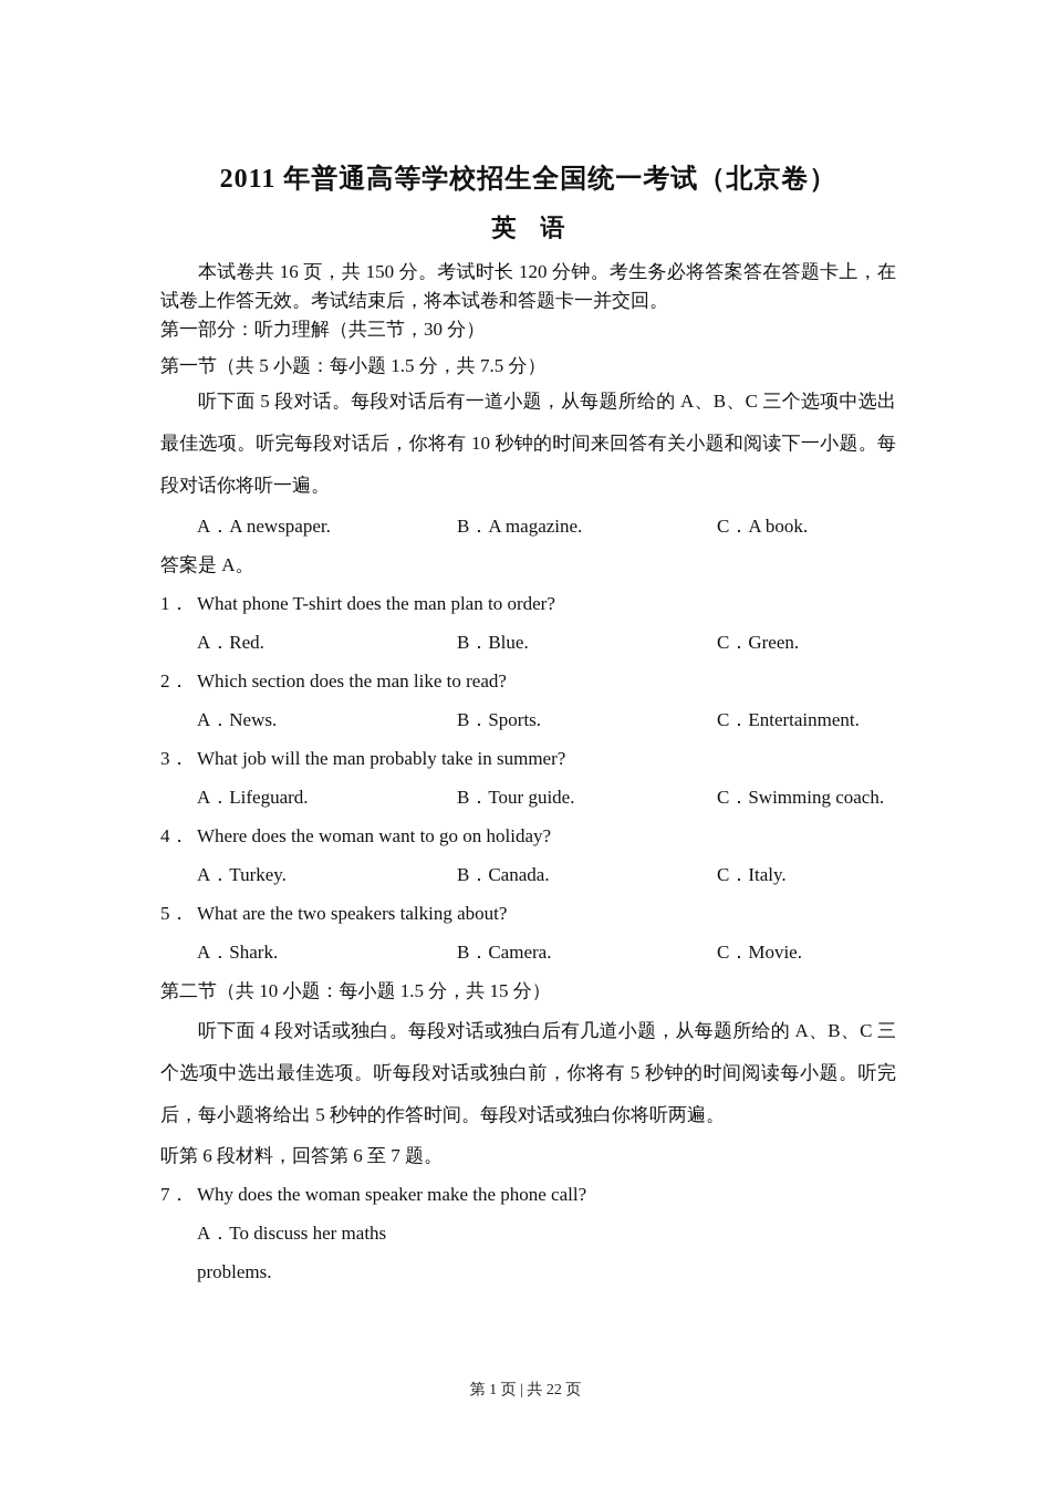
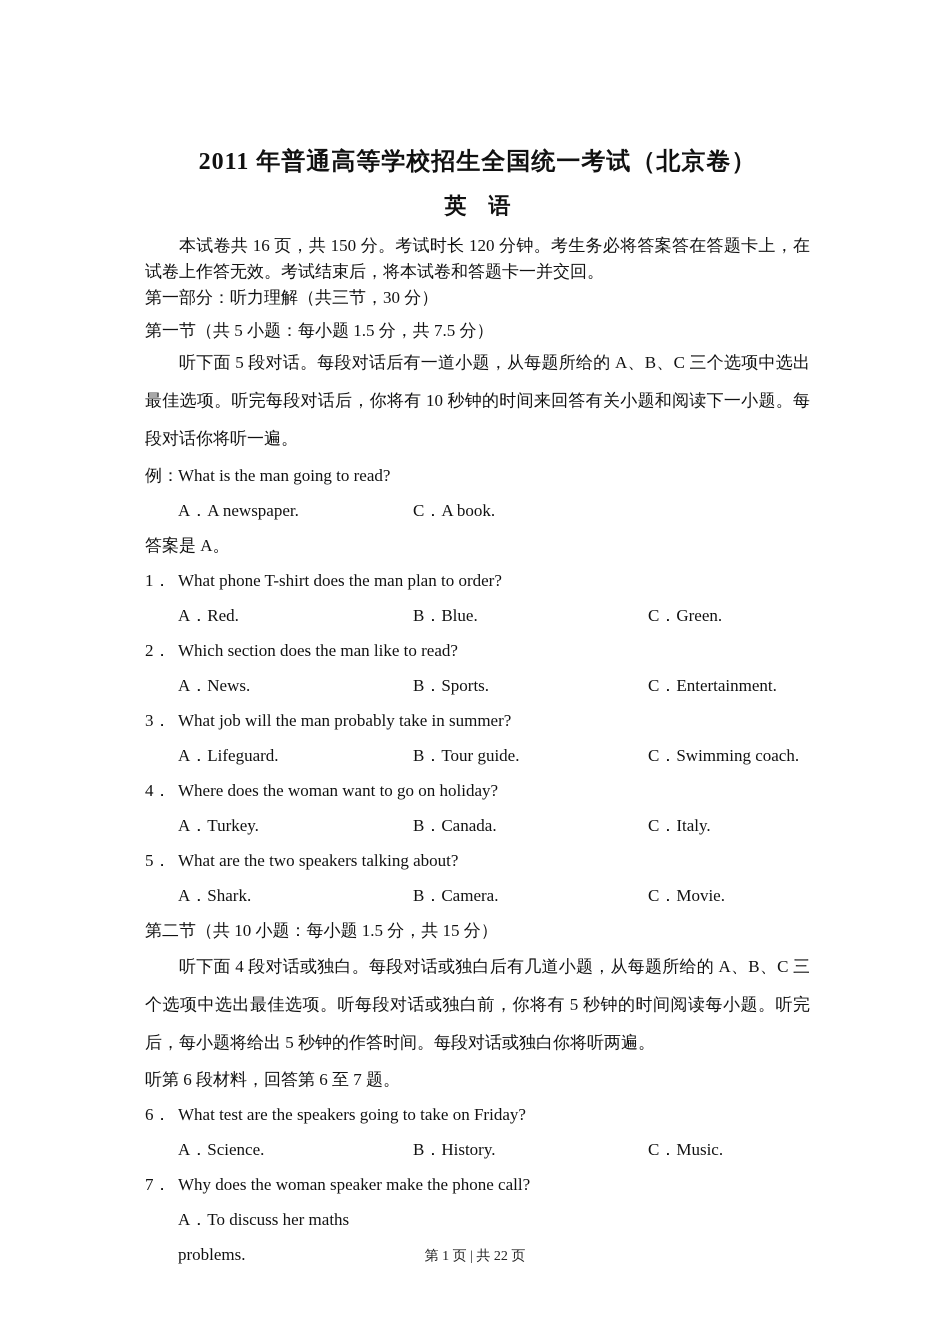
  2011 年普通高等学校招生全国统一考试（北京卷）
  英 语
  本试卷共 16 页，共 150 分。考试时长 120 分钟。考生务必将答案答在答题卡上，在试卷上作答无效。考试结束后，将本试卷和答题卡一并交回。
  第一部分：听力理解（共三节，30 分）
  第一节（共 5 小题：每小题 1.5 分，共 7.5 分）
  听下面 5 段对话。每段对话后有一道小题，从每题所给的 A、B、C 三个选项中选出最佳选项。听完每段对话后，你将有 10 秒钟的时间来回答有关小题和阅读下一小题。每段对话你将听一遍。
+ 例：
+ What is the man going to read?
  A．A newspaper.
- B．A magazine.
  C．A book.
  答案是 A。
  1．
  What phone T-shirt does the man plan to order?
  A．Red.
  B．Blue.
  C．Green.
  2．
  Which section does the man like to read?
  A．News.
  B．Sports.
  C．Entertainment.
  3．
  What job will the man probably take in summer?
  A．Lifeguard.
  B．Tour guide.
  C．Swimming coach.
  4．
  Where does the woman want to go on holiday?
  A．Turkey.
  B．Canada.
  C．Italy.
  5．
  What are the two speakers talking about?
  A．Shark.
  B．Camera.
  C．Movie.
  第二节（共 10 小题：每小题 1.5 分，共 15 分）
  听下面 4 段对话或独白。每段对话或独白后有几道小题，从每题所给的 A、B、C 三个选项中选出最佳选项。听每段对话或独白前，你将有 5 秒钟的时间阅读每小题。听完后，每小题将给出 5 秒钟的作答时间。每段对话或独白你将听两遍。
  听第 6 段材料，回答第 6 至 7 题。
+ 6．
+ What test are the speakers going to take on Friday?
+ A．Science.
+ B．History.
+ C．Music.
  7．
  Why does the woman speaker make the phone call?
  A．To discuss her maths problems.
  第 1 页 | 共 22 页
